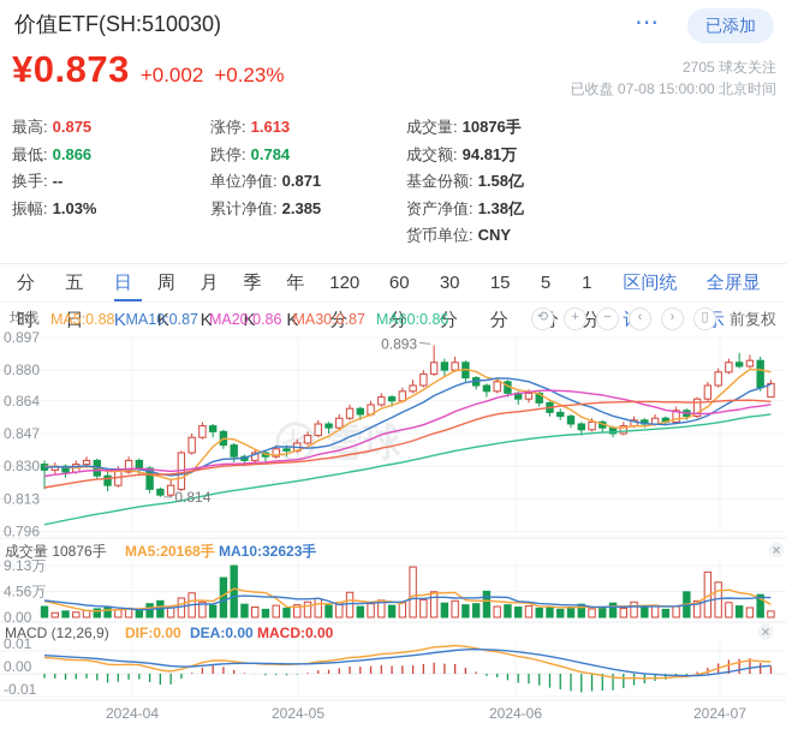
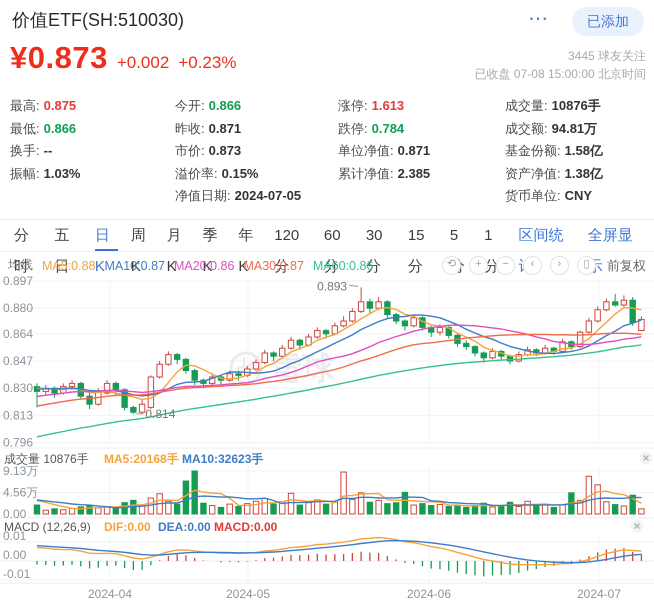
  价值ETF(SH:510030)
  ⋯
  已添加
  ¥0.873 +0.002 +0.23%
- 2705 球友关注
+ 3445 球友关注
  已收盘 07-08 15:00:00 北京时间
  最高: 0.875
  最低: 0.866
  换手: --
  振幅: 1.03%
+ 今开: 0.866
+ 昨收: 0.871
+ 市价: 0.873
+ 溢价率: 0.15%
+ 净值日期: 2024-07-05
  涨停: 1.613
  跌停: 0.784
  单位净值: 0.871
  累计净值: 2.385
  成交量: 10876手
  成交额: 94.81万
  基金份额: 1.58亿
  资产净值: 1.38亿
  货币单位: CNY
  分时
  五日
  日K
  周K
  月K
  季K
  年K
  120分
  60分
  30分
  15分
  1分
  区间统
  全屏显
  均线
  MA5:0.88
  MA10:0.87
  MA20:0.86
  MA30:0.87
  MA60:0.86
  ⟲
  +
  −
  ‹
  ›
  ▯
  前复权
  2024-04
  2024-05
  2024-06
  2024-07
  雪球
  0.897
  0.880
  0.864
  0.847
  0.830
  0.813
  0.796
  0.814
  0.893
  9.13万
  4.56万
  0.00
  成交量 10876手
  MA5:20168手
  MA10:32623手
  0.01
  0.00
  -0.01
  MACD (12,26,9)
  DIF:0.00
  DEA:0.00
  MACD:0.00
